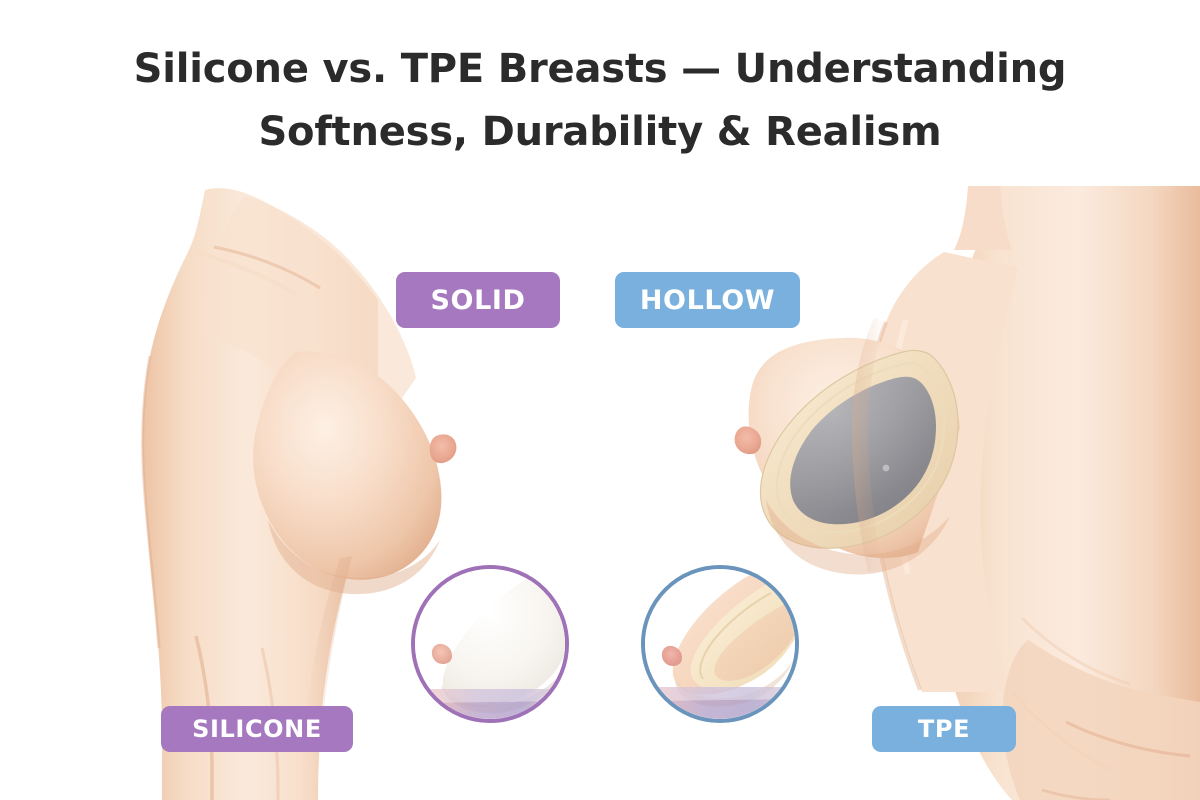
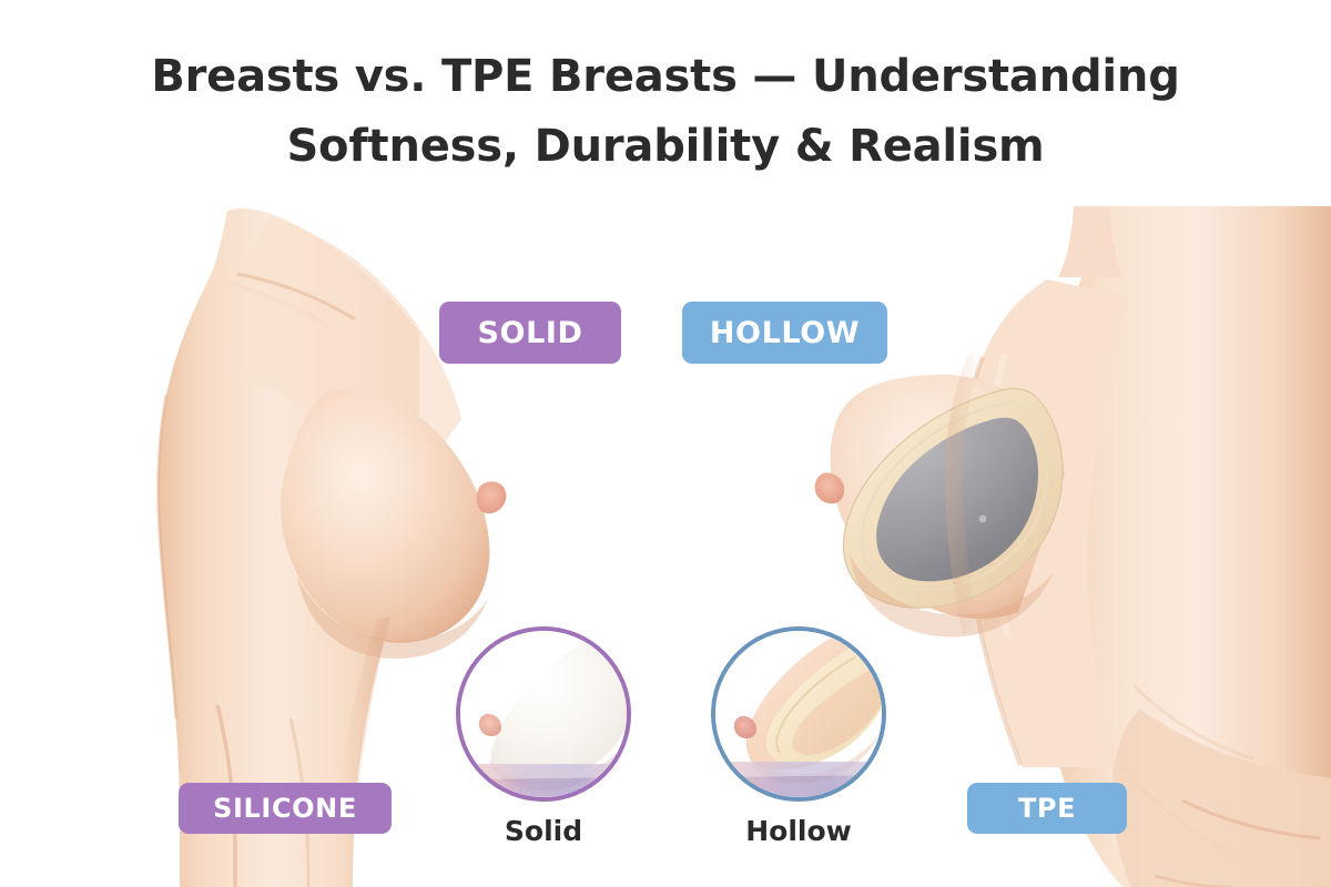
- Silicone vs. TPE Breasts — Understanding
+ Breasts vs. TPE Breasts — Understanding
  Softness, Durability & Realism
  SOLID
  HOLLOW
  SILICONE
  TPE
+ Solid
+ Hollow
